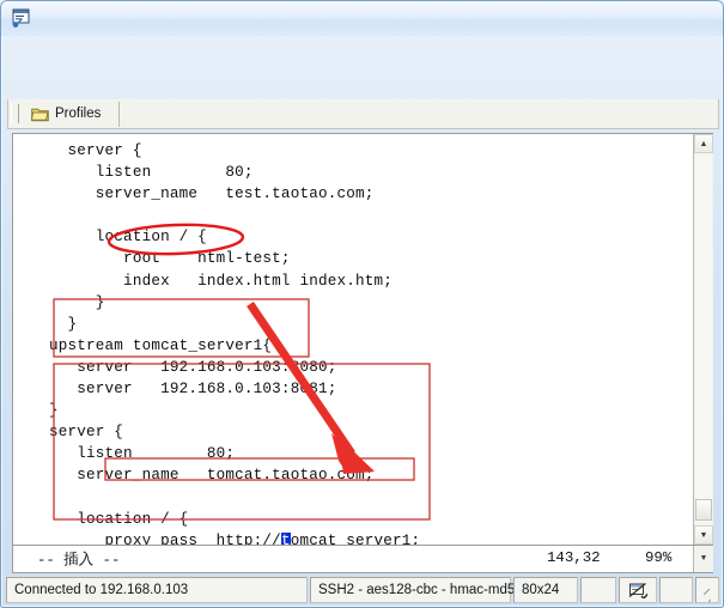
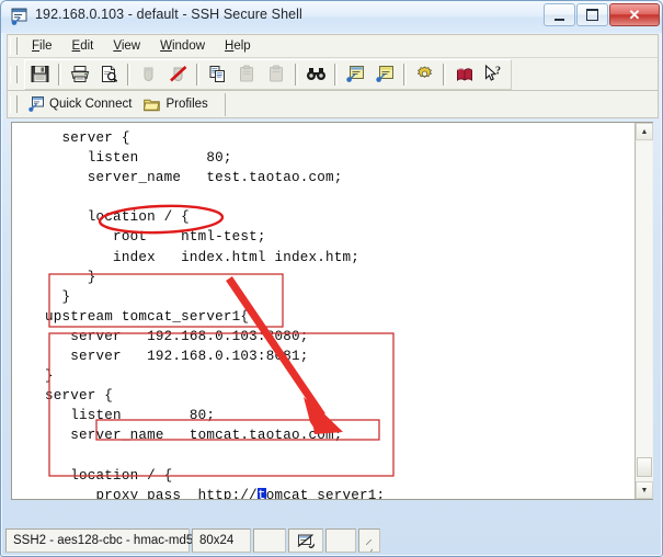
+ 192.168.0.103 - default - SSH Secure Shell
+ ✕
+ File
+ Edit
+ View
+ Window
+ Help
+ ?
+ Quick Connect
  Profiles
  server { listen 80; server_name test.taotao.com; location / { root html-test; index index.html index.htm; } } pstream tomcat_server1{ server 192.168.0.103:080; server 192.168.0.103:881; erver { listen 80; server_name tomcat.taotao.com; proxy_pass http://tomcat_server1;
- -- 插入 --
- 143,32
- 99%
- ▼
- Connected to 192.168.0.103
  SSH2 - aes128-cbc - hmac-md
  80x24
